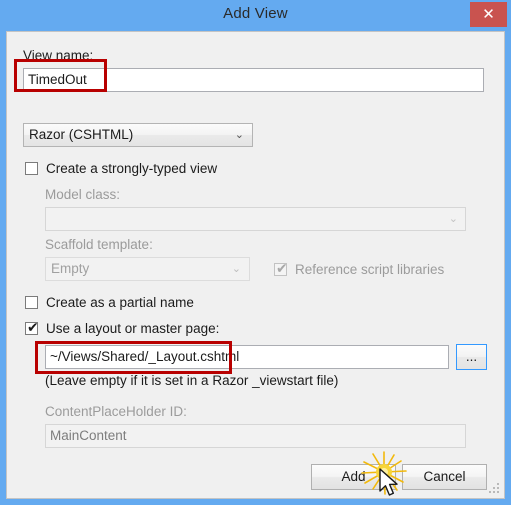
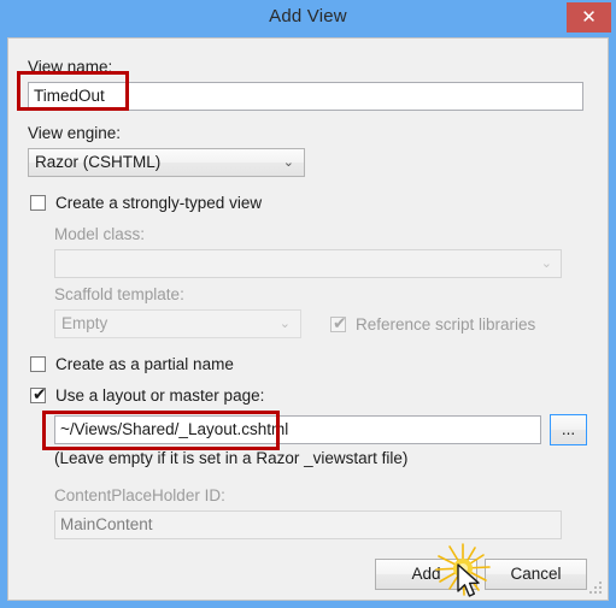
  Add View
  ✕
  View name:
  TimedOut
+ View engine:
  Razor (CSHTML)
  ⌄
  Create a strongly-typed view
  Model class:
  ⌄
  Scaffold template:
  Empty
  ⌄
  ✔
  Reference script libraries
  Create as a partial name
  ✔
  Use a layout or master page:
  ~/Views/Shared/_Layout.cshtml
  ...
  (Leave empty if it is set in a Razor _viewstart file)
  ContentPlaceHolder ID:
  MainContent
  Add
  Cancel
